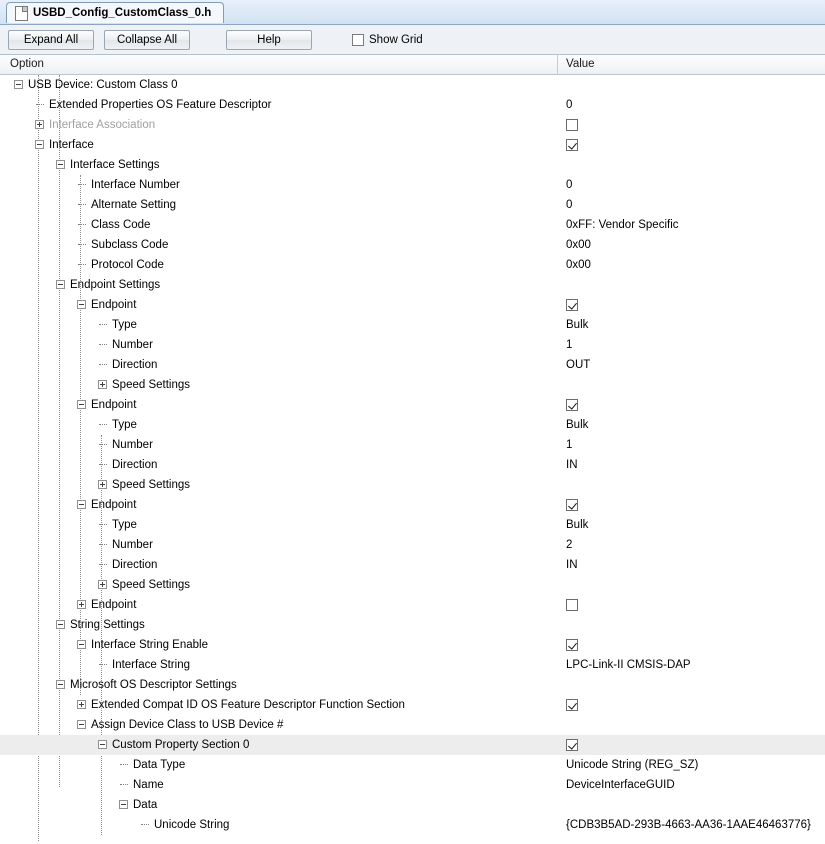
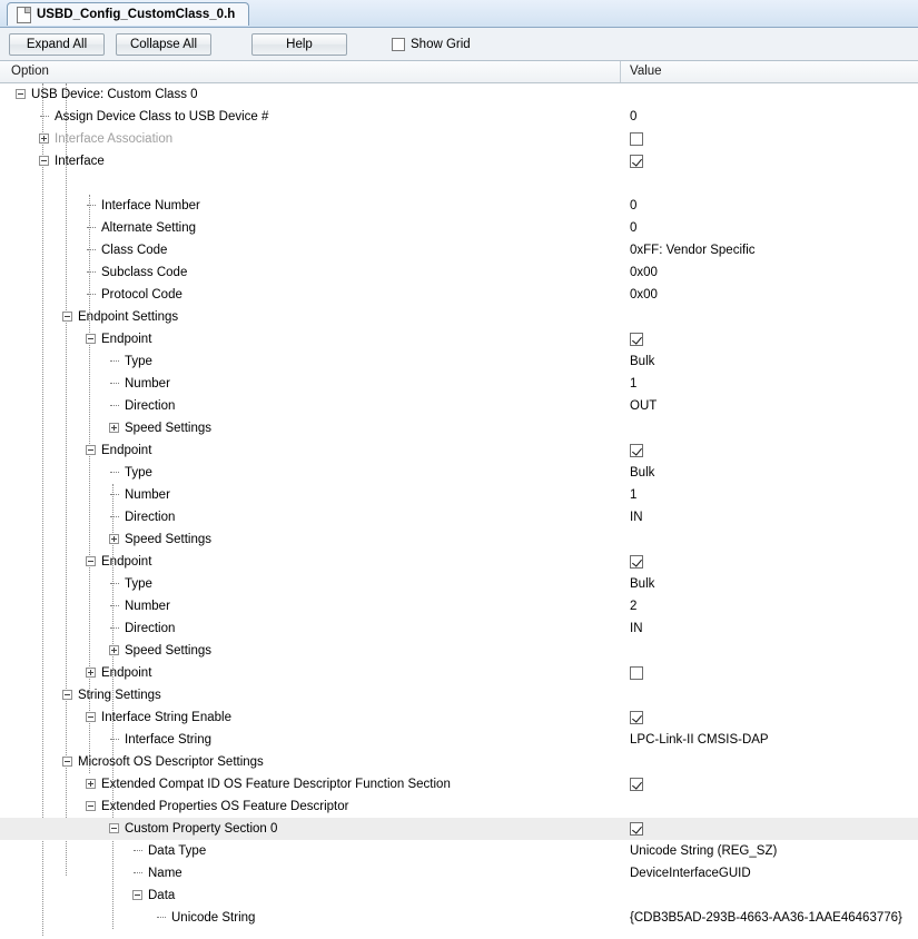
  USBD_Config_CustomClass_0.h
  Expand All
  Collapse All
  Help
  Show Grid
  Option
  Value
  USB Device: Custom Class 0
- Extended Properties OS Feature Descriptor
+ Assign Device Class to USB Device #
  0
  Interface Association
  Interface
- Interface Settings
  Interface Number
  0
  Alternate Setting
  0
  Class Code
  0xFF: Vendor Specific
  Subclass Code
  0x00
  Protocol Code
  0x00
  Endpoint Settings
  Endpoint
  Type
  Bulk
  Number
  1
  Direction
  OUT
  Speed Settings
  Endpoint
  Type
  Bulk
  Number
  1
  Direction
  IN
  Speed Settings
  Endpoint
  Type
  Bulk
  Number
  2
  Direction
  IN
  Speed Settings
  Endpoint
  String Settings
  Interface String Enable
  Interface String
  LPC-Link-II CMSIS-DAP
  Microsoft OS Descriptor Settings
  Extended Compat ID OS Feature Descriptor Function Section
- Assign Device Class to USB Device #
+ Extended Properties OS Feature Descriptor
  Custom Property Section 0
  Data Type
  Unicode String (REG_SZ)
  Name
  DeviceInterfaceGUID
  Data
  Unicode String
  {CDB3B5AD-293B-4663-AA36-1AAE46463776}
